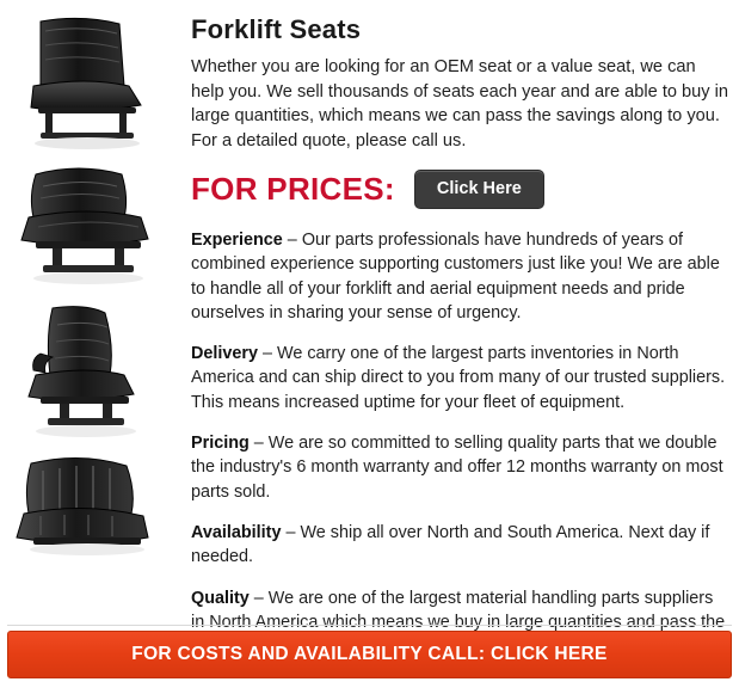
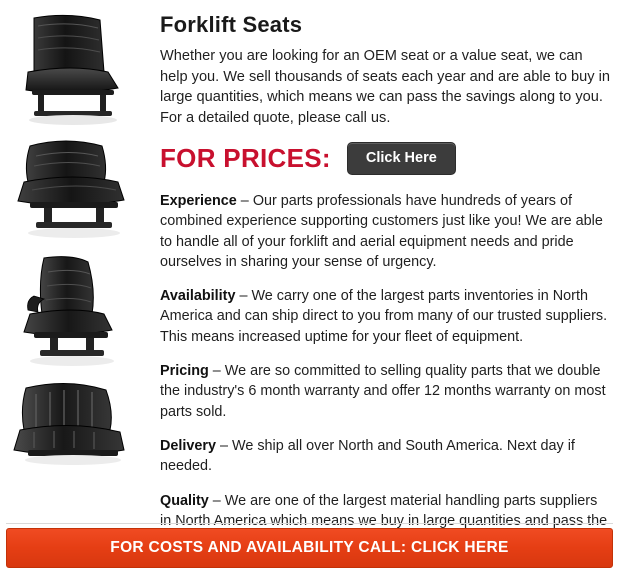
  Forklift Seats
  Whether you are looking for an OEM seat or a value seat, we can help you. We sell thousands of seats each year and are able to buy in large quantities, which means we can pass the savings along to you. For a detailed quote, please call us.
  FOR PRICES:
  Click Here
  Experience – Our parts professionals have hundreds of years of combined experience supporting customers just like you! We are able to handle all of your forklift and aerial equipment needs and pride ourselves in sharing your sense of urgency.
- Delivery – We carry one of the largest parts inventories in North America and can ship direct to you from many of our trusted suppliers. This means increased uptime for your fleet of equipment.
+ Availability – We carry one of the largest parts inventories in North America and can ship direct to you from many of our trusted suppliers. This means increased uptime for your fleet of equipment.
  Pricing – We are so committed to selling quality parts that we double the industry's 6 month warranty and offer 12 months warranty on most parts sold.
- Availability – We ship all over North and South America. Next day if needed.
+ Delivery – We ship all over North and South America. Next day if needed.
  Quality – We are one of the largest material handling parts suppliers in North America which means we buy in large quantities and pass the
  FOR COSTS AND AVAILABILITY CALL: CLICK HERE
